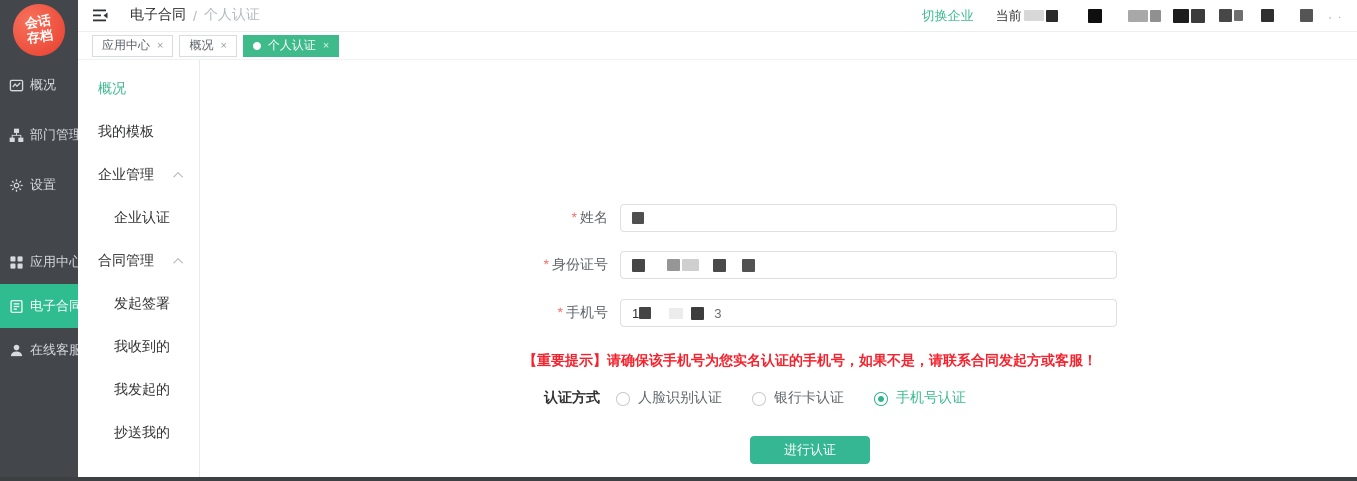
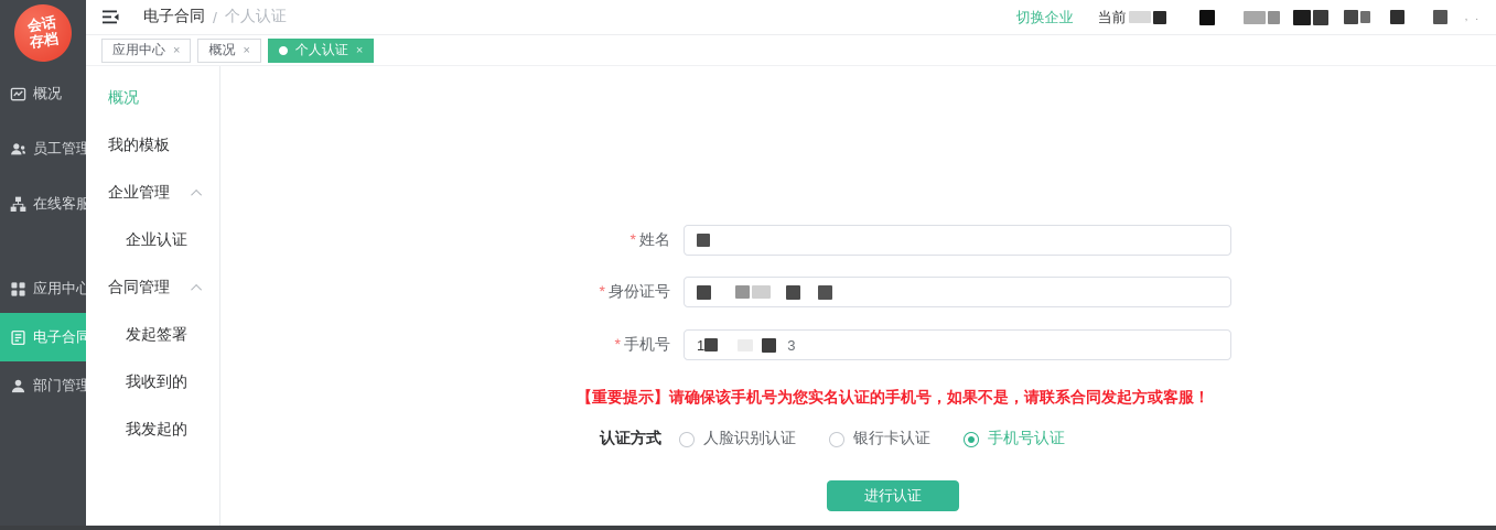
  概况
+ 员工管理
- 部门管理
+ 在线客服
- 设置
  应用中心
  电子合同
- 在线客服
+ 部门管理
  电子合同
  /
  个人认证
  切换企业
  当前
  , .
  应用中心
  ×
  概况
  ×
  个人认证
  ×
  概况
  我的模板
  企业管理
  企业认证
  合同管理
  发起签署
  我收到的
  我发起的
- 抄送我的
  * 姓名
  * 身份证号
  * 手机号
  1
  3
  【重要提示】请确保该手机号为您实名认证的手机号，如果不是，请联系合同发起方或客服！
  认证方式
  人脸识别认证
  银行卡认证
  手机号认证
  进行认证
